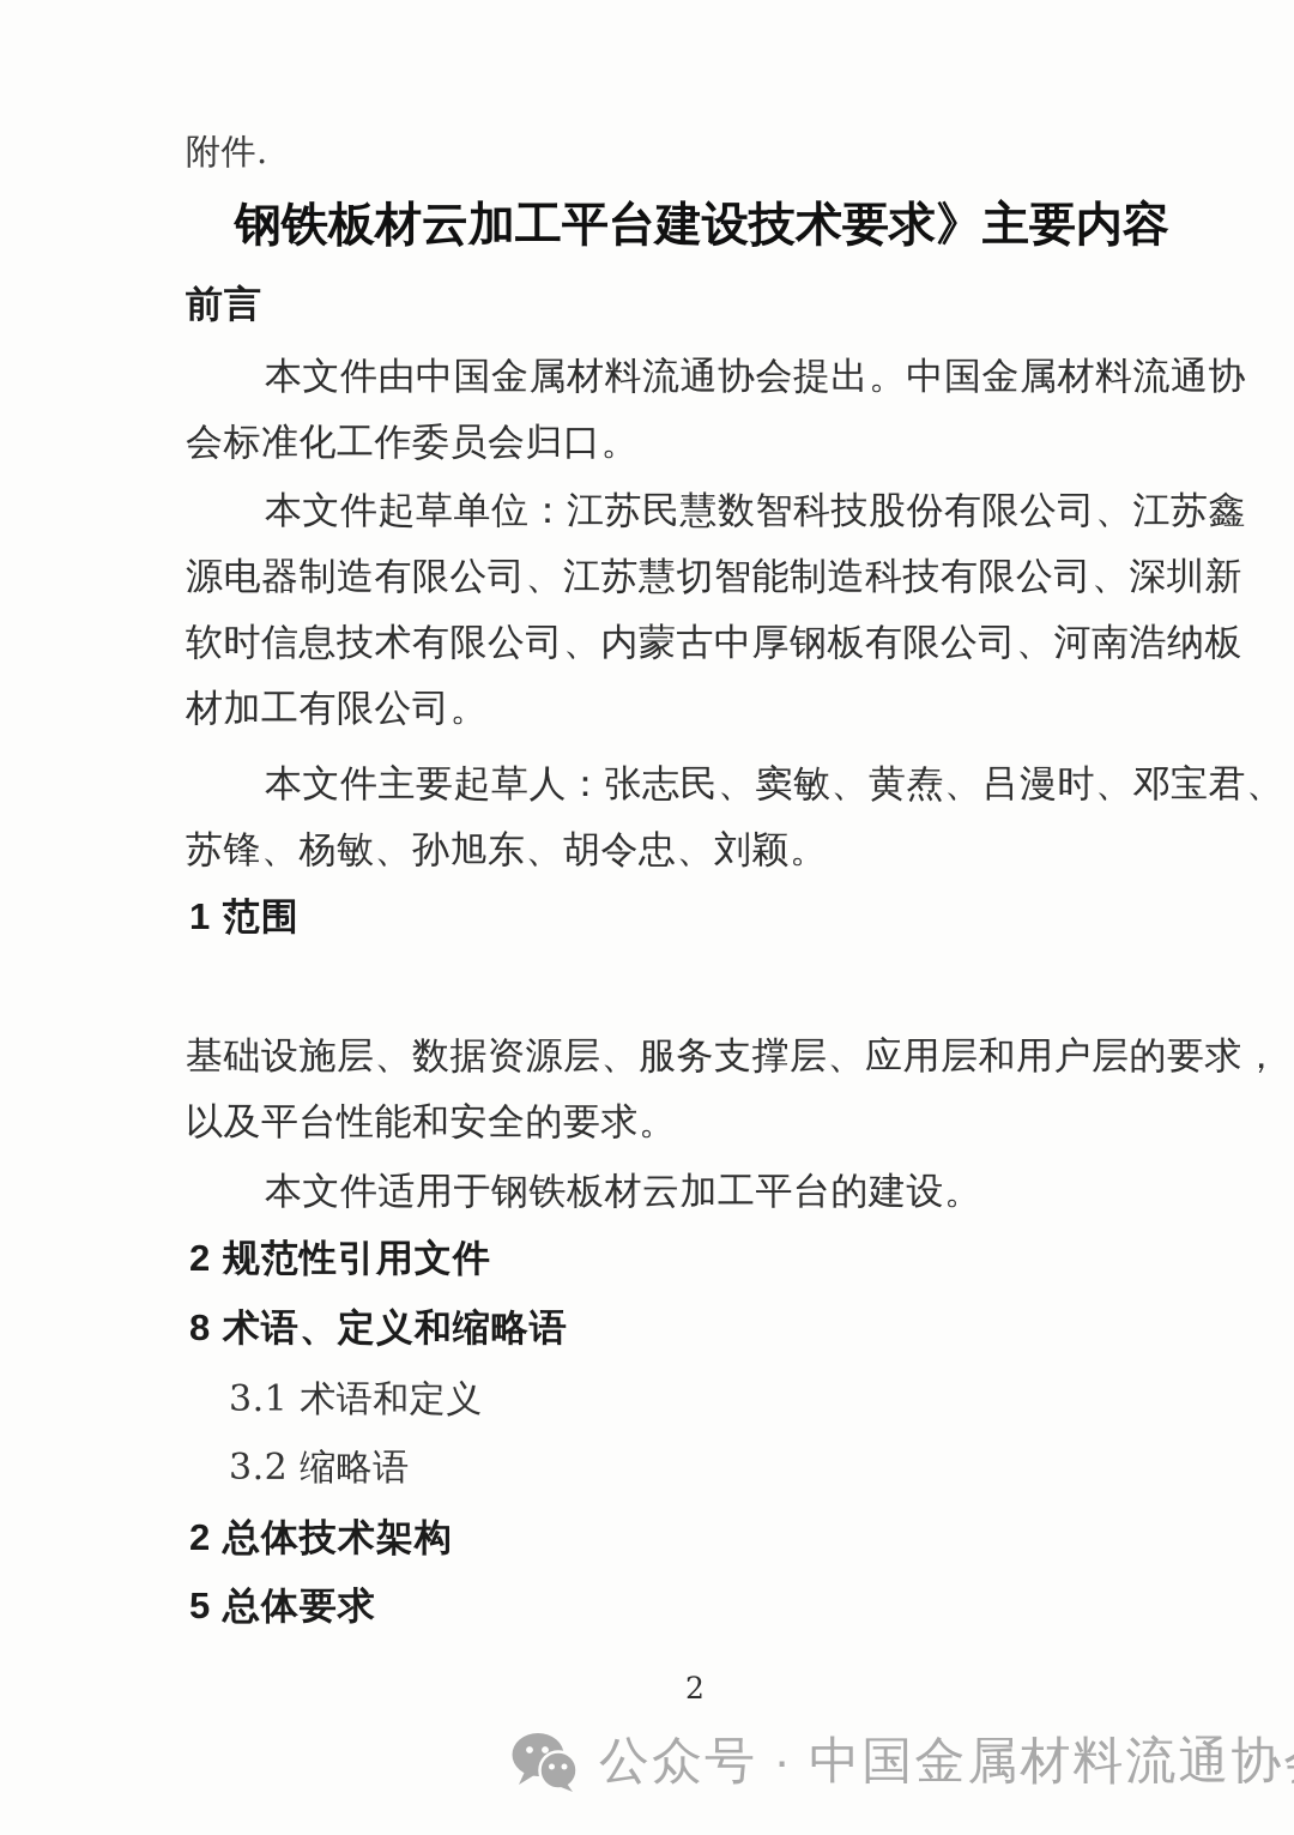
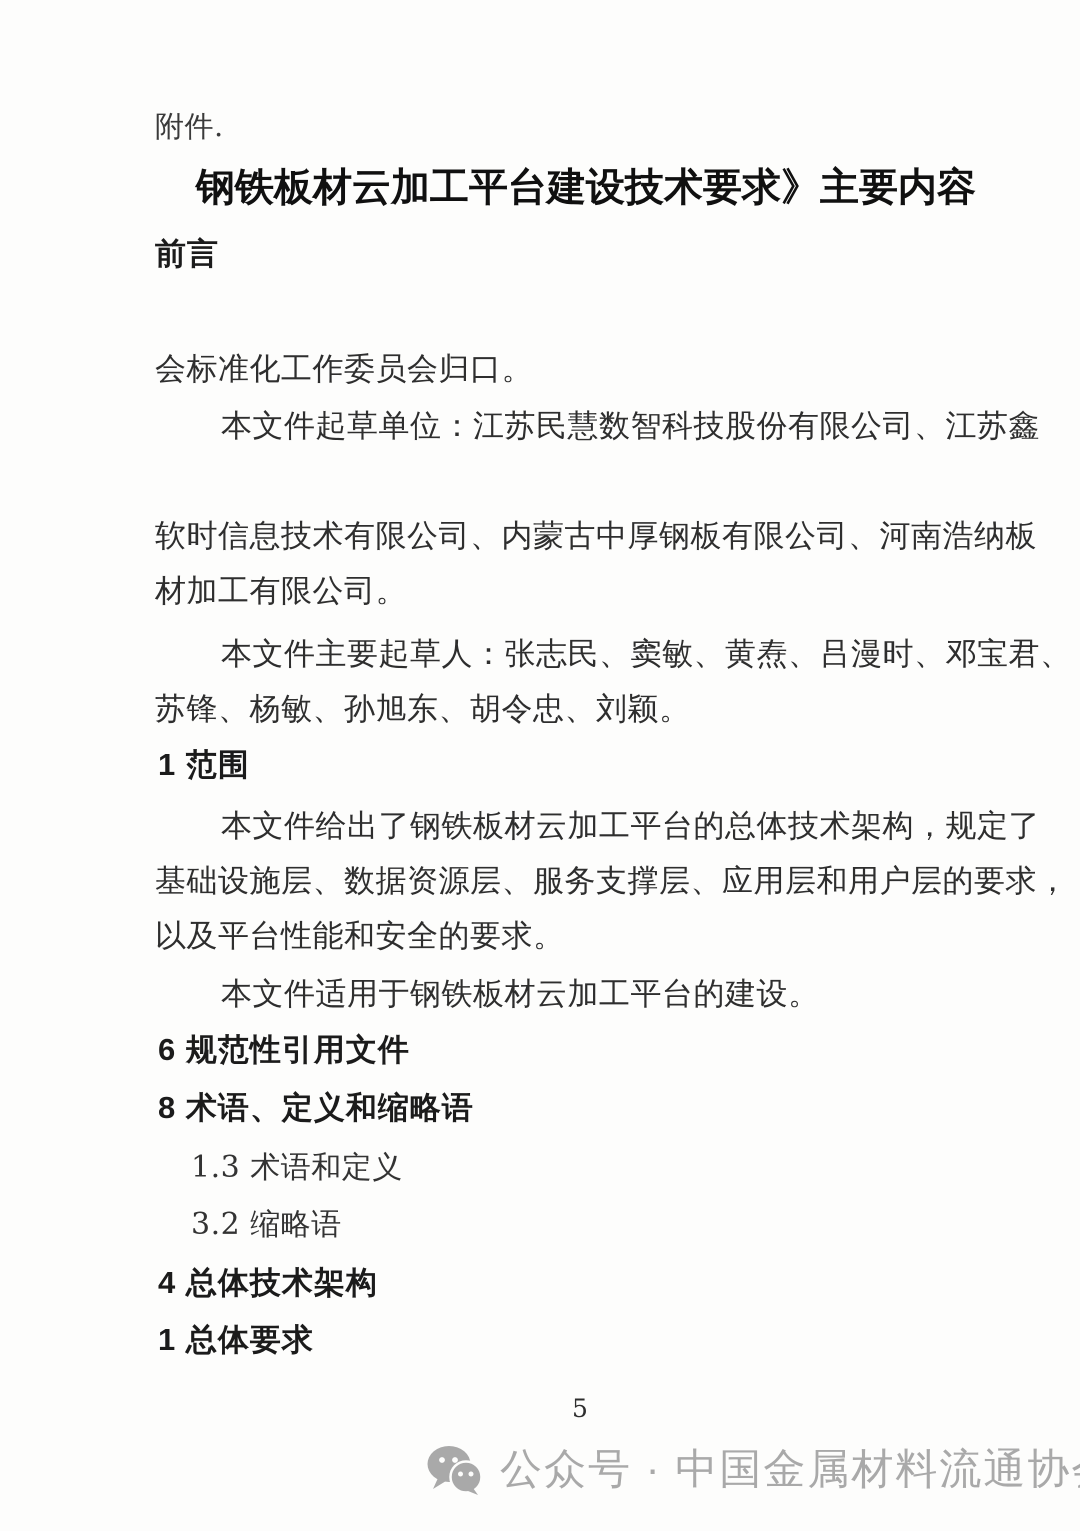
  附件.
  钢铁板材云加工平台建设技术要求》主要内容
  前言
- 本文件由中国金属材料流通协会提出。中国金属材料流通协
  会标准化工作委员会归口。
  本文件起草单位：江苏民慧数智科技股份有限公司、江苏鑫
- 源电器制造有限公司、江苏慧切智能制造科技有限公司、深圳新
  软时信息技术有限公司、内蒙古中厚钢板有限公司、河南浩纳板
  材加工有限公司。
  本文件主要起草人：张志民、窦敏、黄焘、吕漫时、邓宝君、
  苏锋、杨敏、孙旭东、胡令忠、刘颖。
  1 范围
+ 本文件给出了钢铁板材云加工平台的总体技术架构，规定了
  基础设施层、数据资源层、服务支撑层、应用层和用户层的要求，
  以及平台性能和安全的要求。
  本文件适用于钢铁板材云加工平台的建设。
- 2 规范性引用文件
+ 6 规范性引用文件
  8 术语、定义和缩略语
- 3.1 术语和定义
+ 1.3 术语和定义
  3.2 缩略语
- 2 总体技术架构
+ 4 总体技术架构
- 5 总体要求
+ 1 总体要求
- 2
+ 5
  公众号 · 中国金属材料流通协
